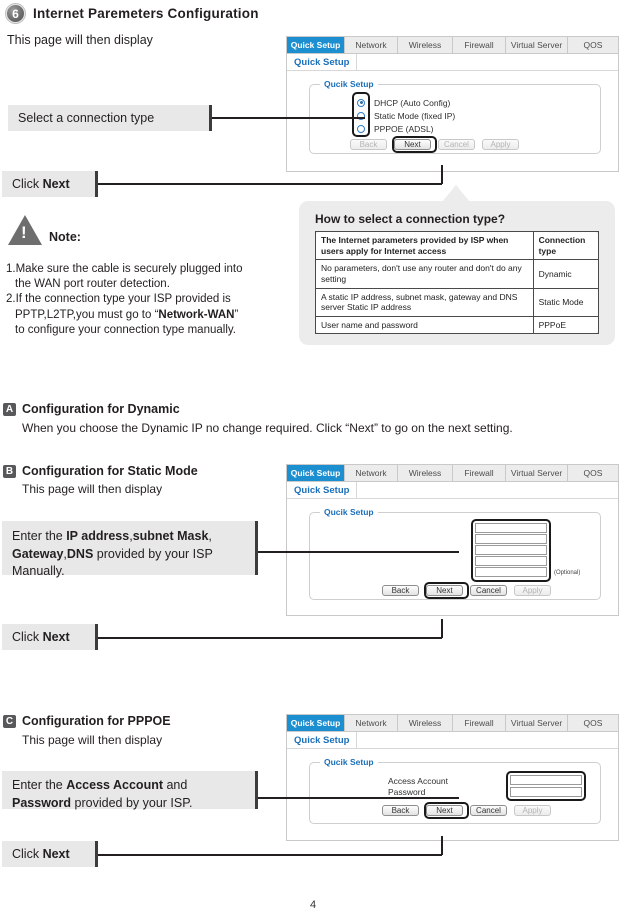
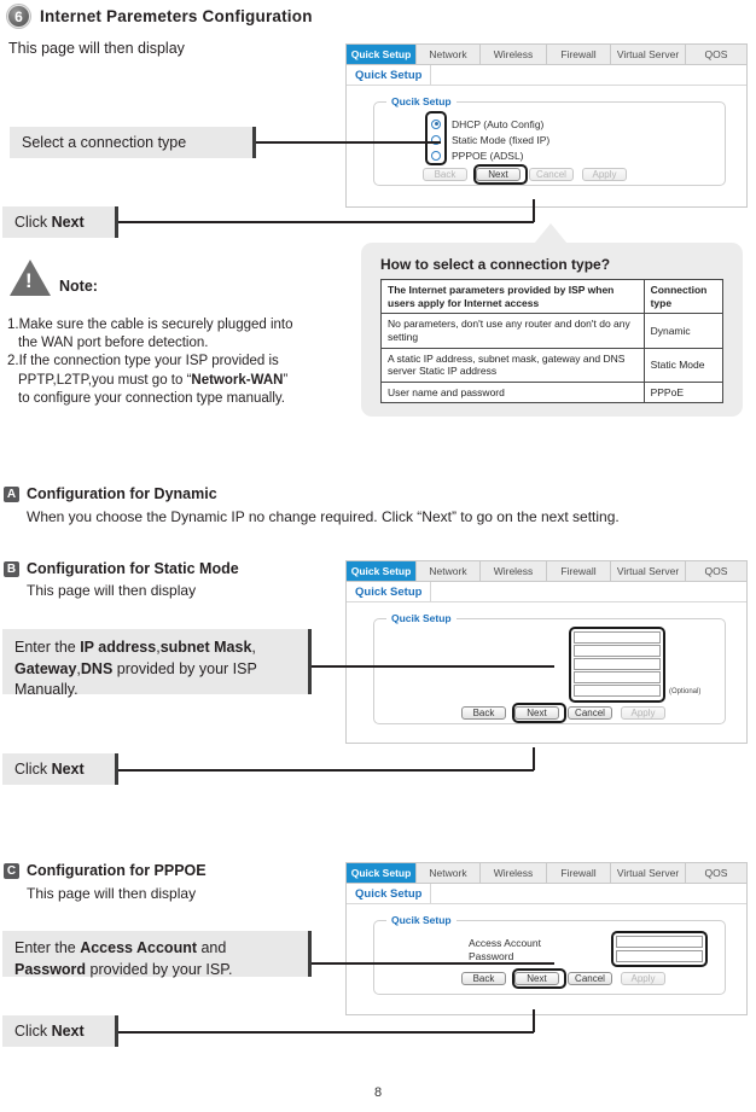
  6
  Internet Paremeters Configuration
  This page will then display
  Quick Setup
  Network
  Wireless
  Firewall
  Virtual Server
  QOS
  Quick Setup
  Qucik Setup
  DHCP (Auto Config)
  Static Mode (fixed IP)
  PPPOE (ADSL)
  Back
  Next
  Cancel
  Apply
  Select a connection type
  Click Next
  Note:
  1.Make sure the cable is securely plugged into
- the WAN port router detection.
+ the WAN port before detection.
  2.If the connection type your ISP provided is
  PPTP,L2TP,you must go to “Network-WAN”
  to configure your connection type manually.
  How to select a connection type?
  The Internet parameters provided by ISP when users apply for Internet access	Connection type
  No parameters, don't use any router and don't do any setting	Dynamic
  A static IP address, subnet mask, gateway and DNS server Static IP address	Static Mode
  User name and password	PPPoE
  A
  Configuration for Dynamic
  When you choose the Dynamic IP no change required. Click “Next” to go on the next setting.
  B
  Configuration for Static Mode
  This page will then display
  Quick Setup
  Network
  Wireless
  Firewall
  Virtual Server
  QOS
  Quick Setup
  Qucik Setup
  Back
  Next
  Cancel
  Apply
  Enter the IP address,subnet Mask,
  Gateway,DNS provided by your ISP
  Manually.
  Click Next
  C
  Configuration for PPPOE
  This page will then display
  Quick Setup
  Network
  Wireless
  Firewall
  Virtual Server
  QOS
  Quick Setup
  Qucik Setup
  Access Account
  Password
  Back
  Next
  Cancel
  Apply
  Enter the Access Account and
  Password provided by your ISP.
  Click Next
- 4
+ 8
